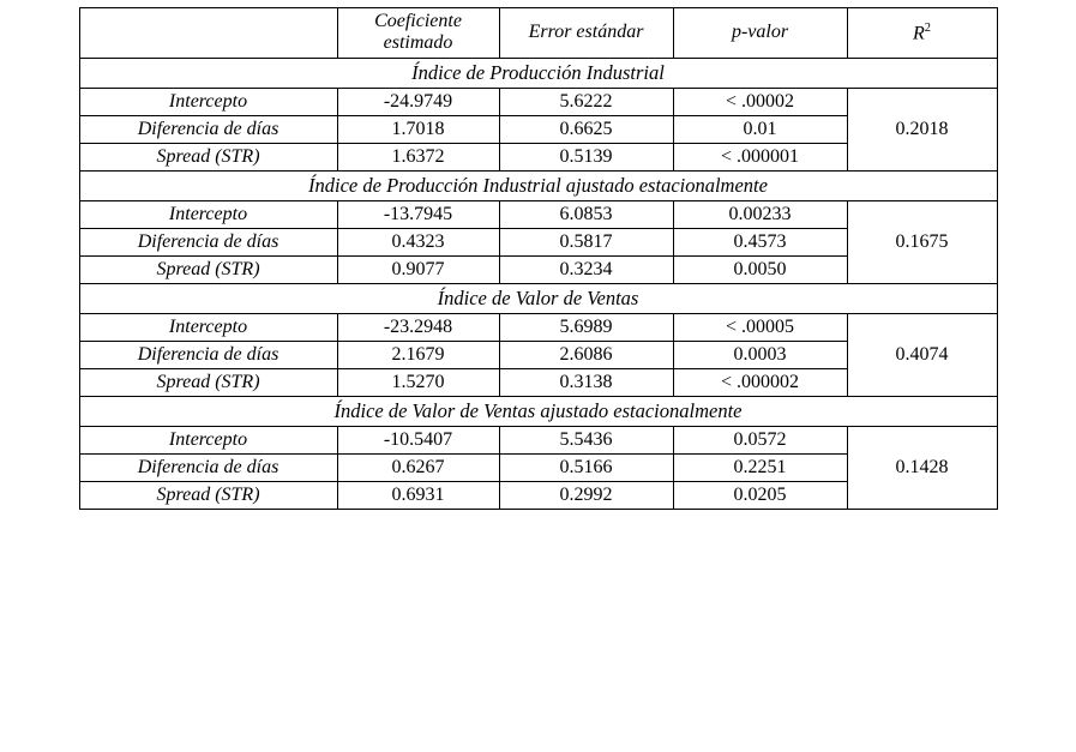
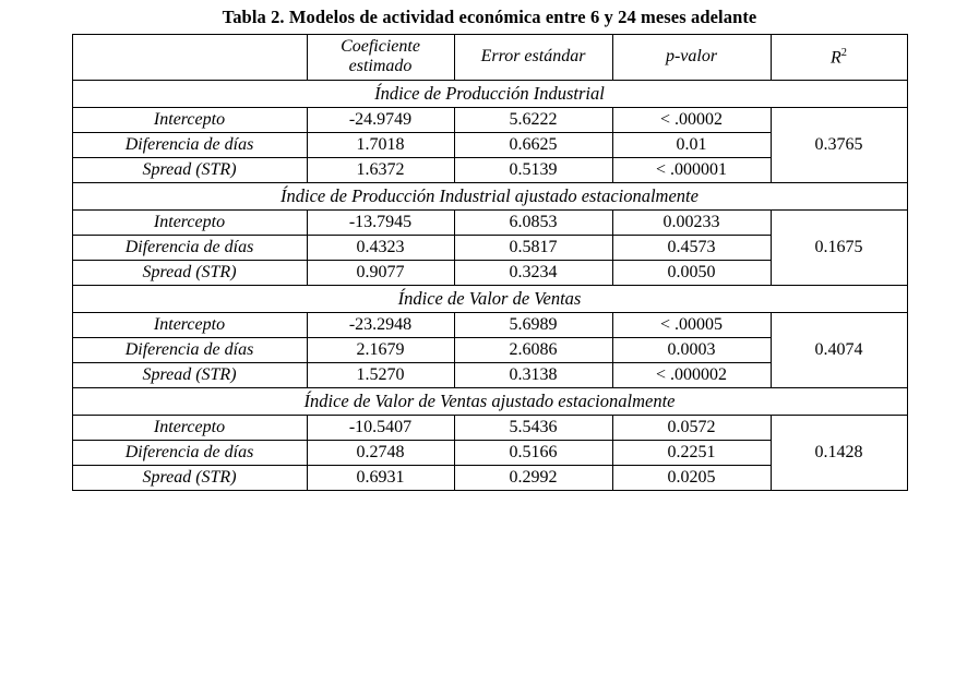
+ Tabla 2. Modelos de actividad económica entre 6 y 24 meses adelante
  	Coeficiente estimado	Error estándar	p-valor	R2
  Índice de Producción Industrial
- Intercepto	-24.9749	5.6222	< .00002	0.2018
+ Intercepto	-24.9749	5.6222	< .00002	0.3765
  Diferencia de días	1.7018	0.6625	0.01
  Spread (STR)	1.6372	0.5139	< .000001
  Índice de Producción Industrial ajustado estacionalmente
  Intercepto	-13.7945	6.0853	0.00233	0.1675
  Diferencia de días	0.4323	0.5817	0.4573
  Spread (STR)	0.9077	0.3234	0.0050
  Índice de Valor de Ventas
  Intercepto	-23.2948	5.6989	< .00005	0.4074
  Diferencia de días	2.1679	2.6086	0.0003
  Spread (STR)	1.5270	0.3138	< .000002
  Índice de Valor de Ventas ajustado estacionalmente
  Intercepto	-10.5407	5.5436	0.0572	0.1428
- Diferencia de días	0.6267	0.5166	0.2251
+ Diferencia de días	0.2748	0.5166	0.2251
  Spread (STR)	0.6931	0.2992	0.0205
